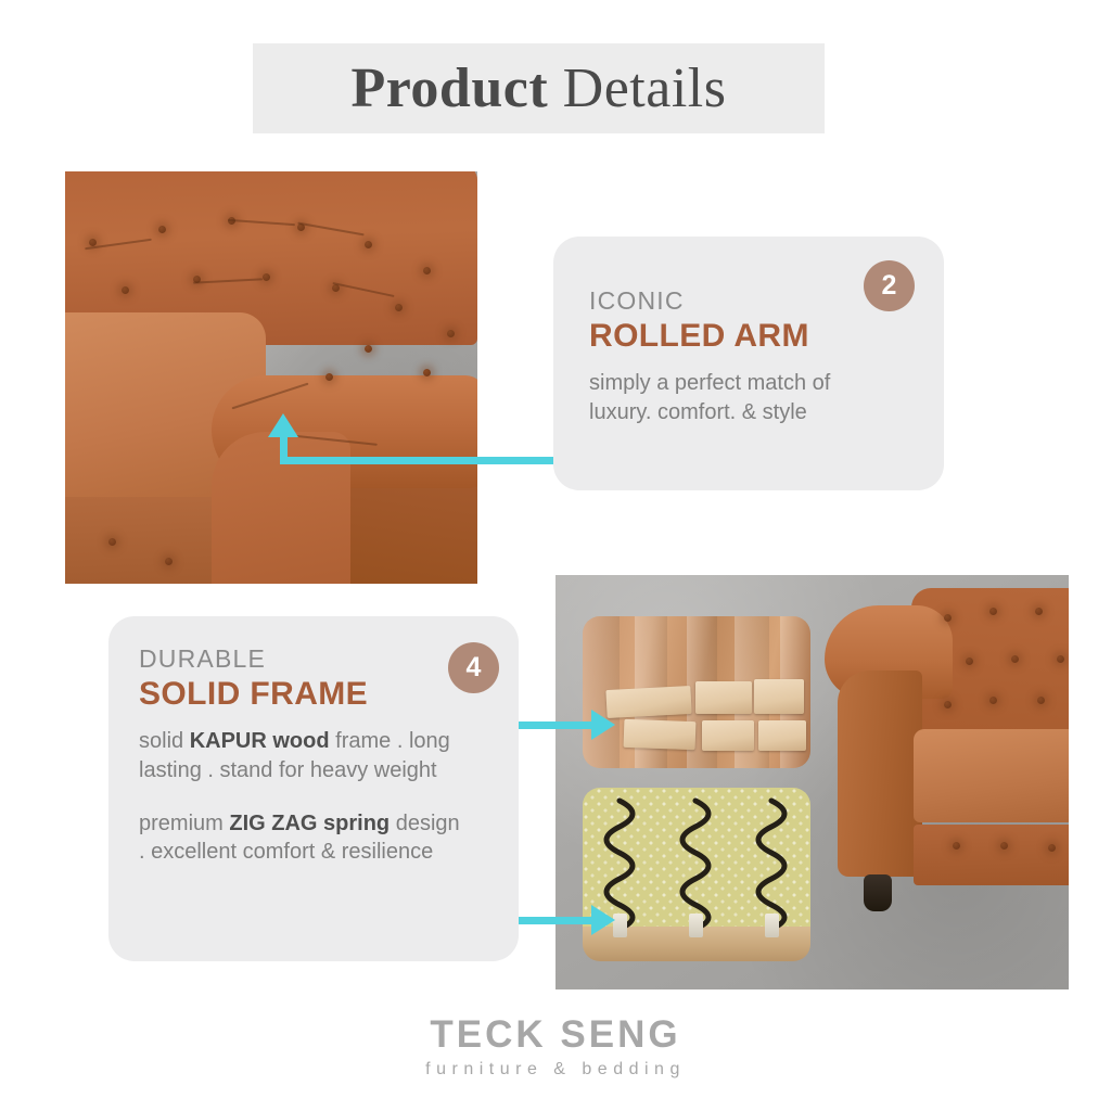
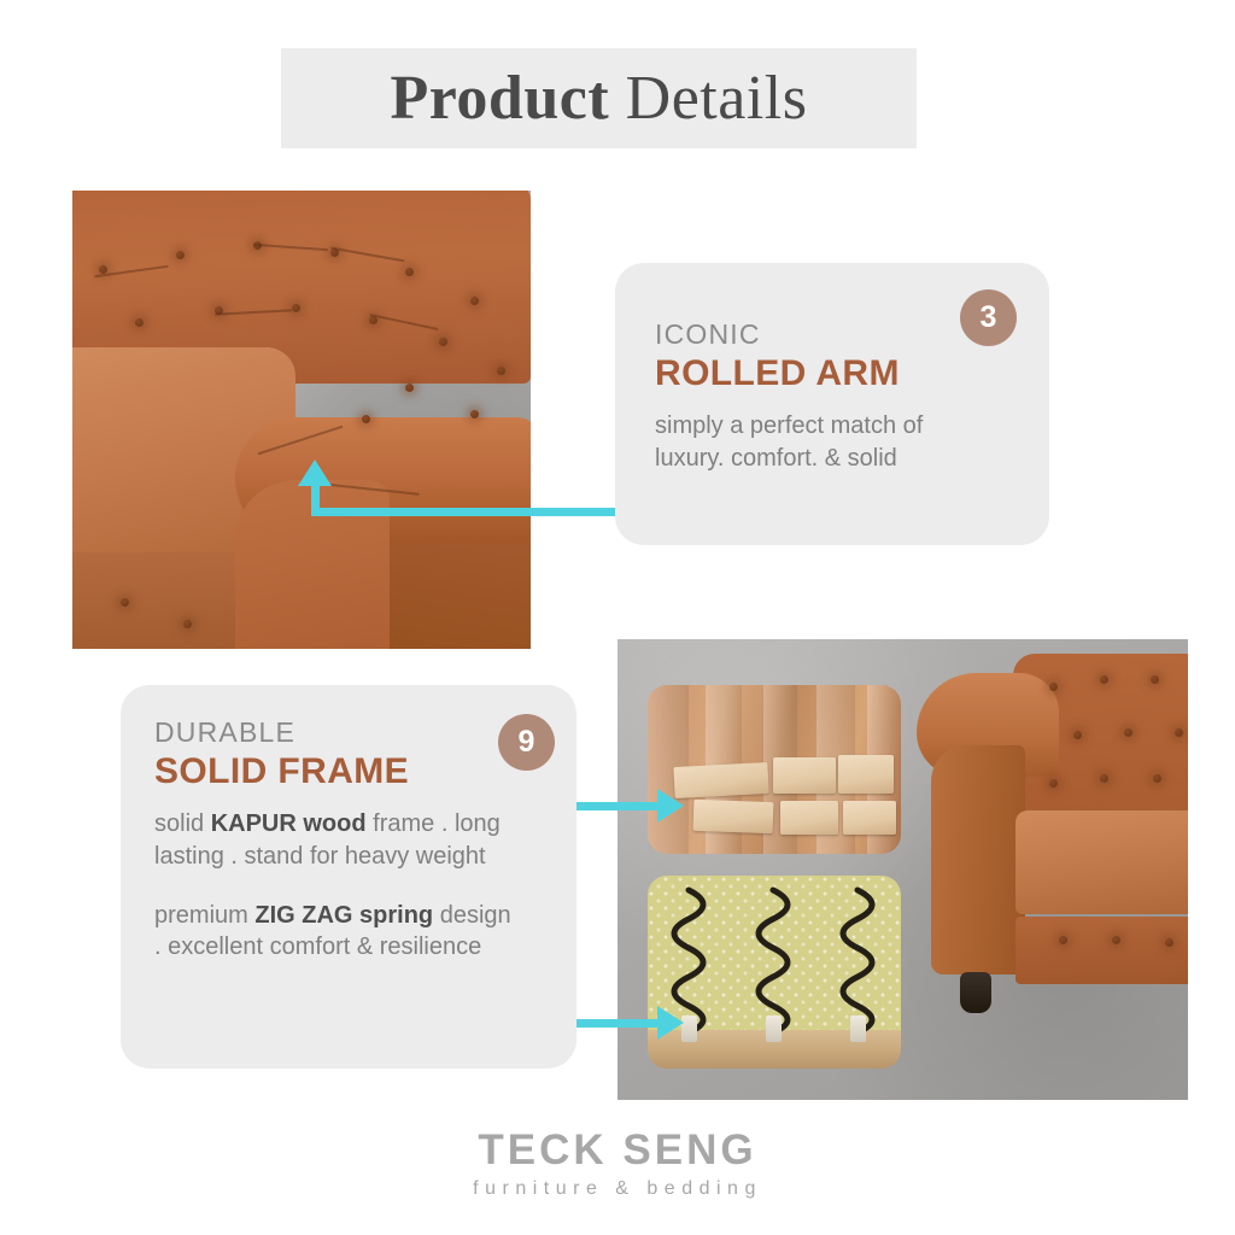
  Product Details
- 2
+ 3
  ICONIC
  ROLLED ARM
- simply a perfect match of luxury. comfort. & style
+ simply a perfect match of luxury. comfort. & solid
- 4
+ 9
  DURABLE
  SOLID FRAME
  solid KAPUR wood frame . long lasting . stand for heavy weight
  premium ZIG ZAG spring design . excellent comfort & resilience
  TECK SENG
  furniture & bedding
